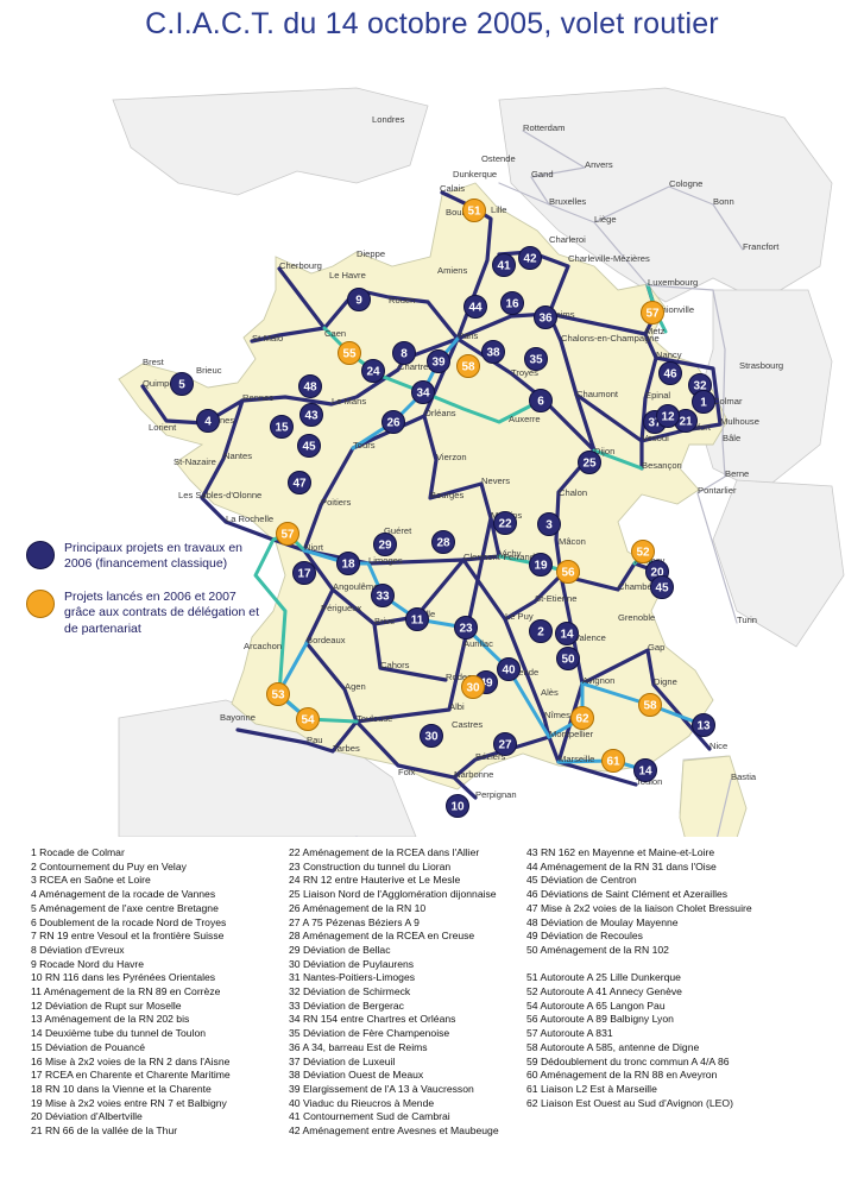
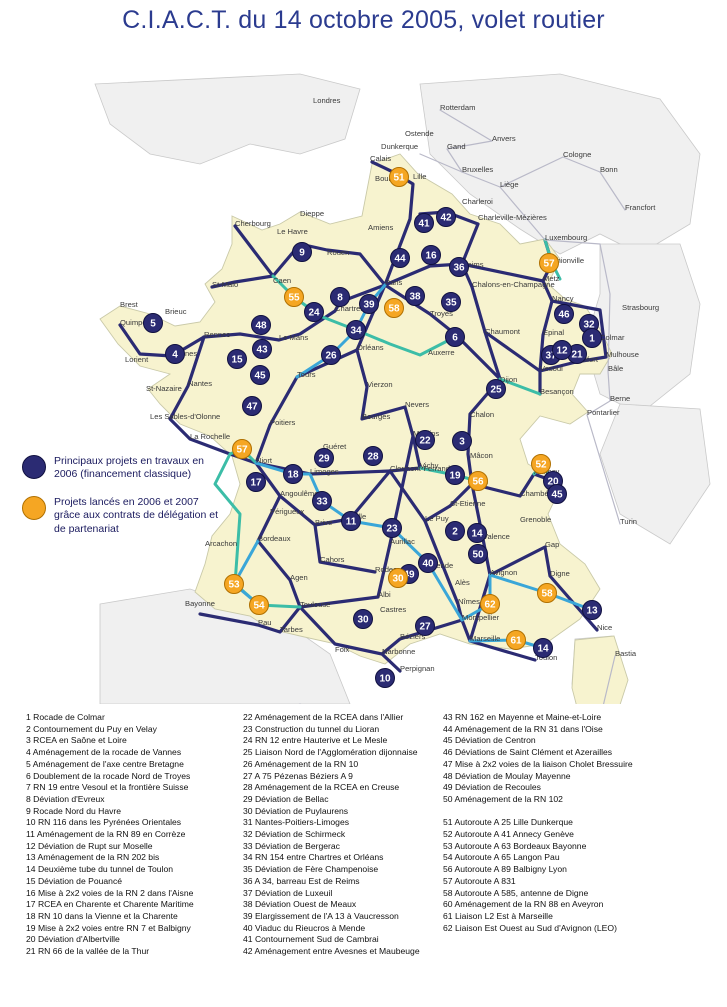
  C.I.A.C.T. du 14 octobre 2005, volet routier
  Londres
  Rotterdam
  Ostende
  Gand
  Anvers
  Calais
  Dunkerque
  Lille
  Bruxelles
  Cologne
  Bonn
  Liège
  Charleroi
  Charleville-Mézières
  Francfort
  Cherbourg
  Dieppe
  Amiens
  Le Havre
  Rouen
  Luxembourg
  eims
  hionville
  Caen
  Metz
  Paris
  Chalons-en-Champagne
  St-Malo
  Chartre
  Nancy
  Strasbourg
  Brest
  Troyes
  Quimp
  Brieuc
  Le Mans
  Chaumont
  Epinal
  Colmar
  Rennes
  Orléans
  Auxerre
  Mulhouse
  Lorient
  lfort
  Tours
  Vesoul
  Bâle
  Dijon
  St-Nazaire
  Nantes
  Vierzon
  Besançon
  Berne
  Nevers
  Pontarlier
  Les Sables-d'Olonne
  Poitiers
  Bourges
  Chalon
  La Rochelle
  Mâcon
  Guéret
  Niort
  Limoges
  Vichy
  Clermont-Ferran
  Angoulêm
  Chambé
  Périgueux
  St-Etienne
  Brive
  Le Puy
  Grenoble
  Bordeaux
  Turin
  Aurillac
  alence
  Arcachon
  Cahors
  Gap
  ende
  Rode
  Agen
  Avignon
  Digne
  Albi
  Alès
  Bayonne
  Pau
  Toulouse
  Tarbes
  Nîmes
  Montpellier
  Castres
  Nice
  Marseille
  Béziers
  Narbonne
  Foix
  Perpignan
  Bastia
  51
  41
  42
  9
  44
  16
  36
  57
  55
  8
  39
  58
  38
  35
  24
  34
  5
  48
  46
  32
  1
  43
  4
  15
  26
  6
  37
  21
  12
  45
  25
  47
  3
  22
  57
  29
  28
  52
  17
  18
  19
  56
  20
  45
  33
  11
  23
  2
  14
  50
  40
  30
  53
  54
  58
  13
  62
  27
  30
  61
  14
  10
  Principaux projets en travaux en 2006 (financement classique)
  Projets lancés en 2006 et 2007 grâce aux contrats de délégation et de partenariat
  1 Rocade de Colmar
  2 Contournement du Puy en Velay
  3 RCEA en Saône et Loire
  4 Aménagement de la rocade de Vannes
  5 Aménagement de l'axe centre Bretagne
  6 Doublement de la rocade Nord de Troyes
  7 RN 19 entre Vesoul et la frontière Suisse
  8 Déviation d'Evreux
  9 Rocade Nord du Havre
  10 RN 116 dans les Pyrénées Orientales
  11 Aménagement de la RN 89 en Corrèze
  12 Déviation de Rupt sur Moselle
  13 Aménagement de la RN 202 bis
  14 Deuxième tube du tunnel de Toulon
  15 Déviation de Pouancé
  16 Mise à 2x2 voies de la RN 2 dans l'Aisne
  17 RCEA en Charente et Charente Maritime
  18 RN 10 dans la Vienne et la Charente
  19 Mise à 2x2 voies entre RN 7 et Balbigny
  20 Déviation d'Albertville
  21 RN 66 de la vallée de la Thur
  22 Aménagement de la RCEA dans l'Allier
  23 Construction du tunnel du Lioran
  24 RN 12 entre Hauterive et Le Mesle
  25 Liaison Nord de l'Agglomération dijonnaise
  26 Aménagement de la RN 10
  27 A 75 Pézenas Béziers A 9
  28 Aménagement de la RCEA en Creuse
  29 Déviation de Bellac
  30 Déviation de Puylaurens
  31 Nantes-Poitiers-Limoges
  32 Déviation de Schirmeck
  33 Déviation de Bergerac
  34 RN 154 entre Chartres et Orléans
  35 Déviation de Fère Champenoise
  36 A 34, barreau Est de Reims
  37 Déviation de Luxeuil
  38 Déviation Ouest de Meaux
  39 Elargissement de l'A 13 à Vaucresson
  40 Viaduc du Rieucros à Mende
  41 Contournement Sud de Cambrai
  42 Aménagement entre Avesnes et Maubeuge
  43 RN 162 en Mayenne et Maine-et-Loire
  44 Aménagement de la RN 31 dans l'Oise
  45 Déviation de Centron
  46 Déviations de Saint Clément et Azerailles
  47 Mise à 2x2 voies de la liaison Cholet Bressuire
  48 Déviation de Moulay Mayenne
  49 Déviation de Recoules
  50 Aménagement de la RN 102
  51 Autoroute A 25 Lille Dunkerque
  52 Autoroute A 41 Annecy Genève
+ 53 Autoroute A 63 Bordeaux Bayonne
  54 Autoroute A 65 Langon Pau
  56 Autoroute A 89 Balbigny Lyon
  57 Autoroute A 831
  58 Autoroute A 585, antenne de Digne
- 59 Dédoublement du tronc commun A 4/A 86
  60 Aménagement de la RN 88 en Aveyron
  61 Liaison L2 Est à Marseille
  62 Liaison Est Ouest au Sud d'Avignon (LEO)
